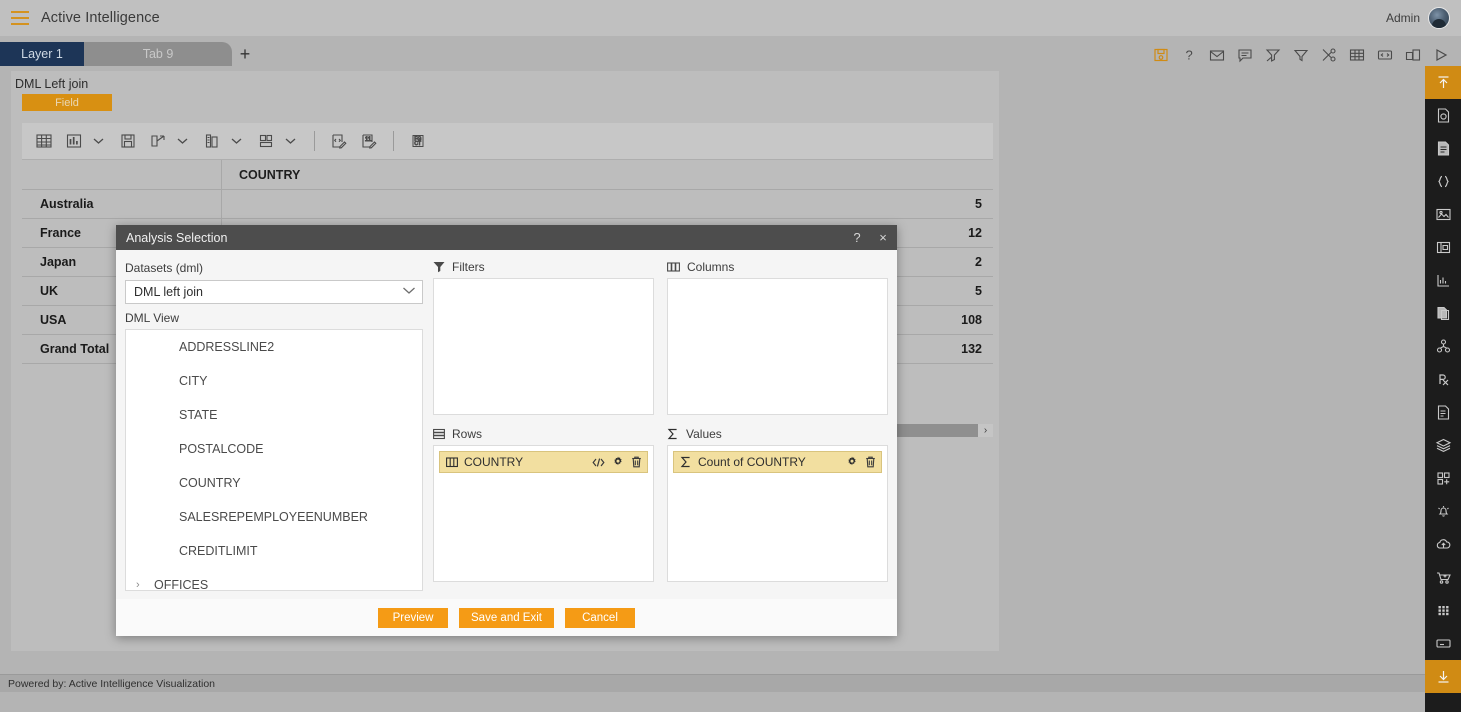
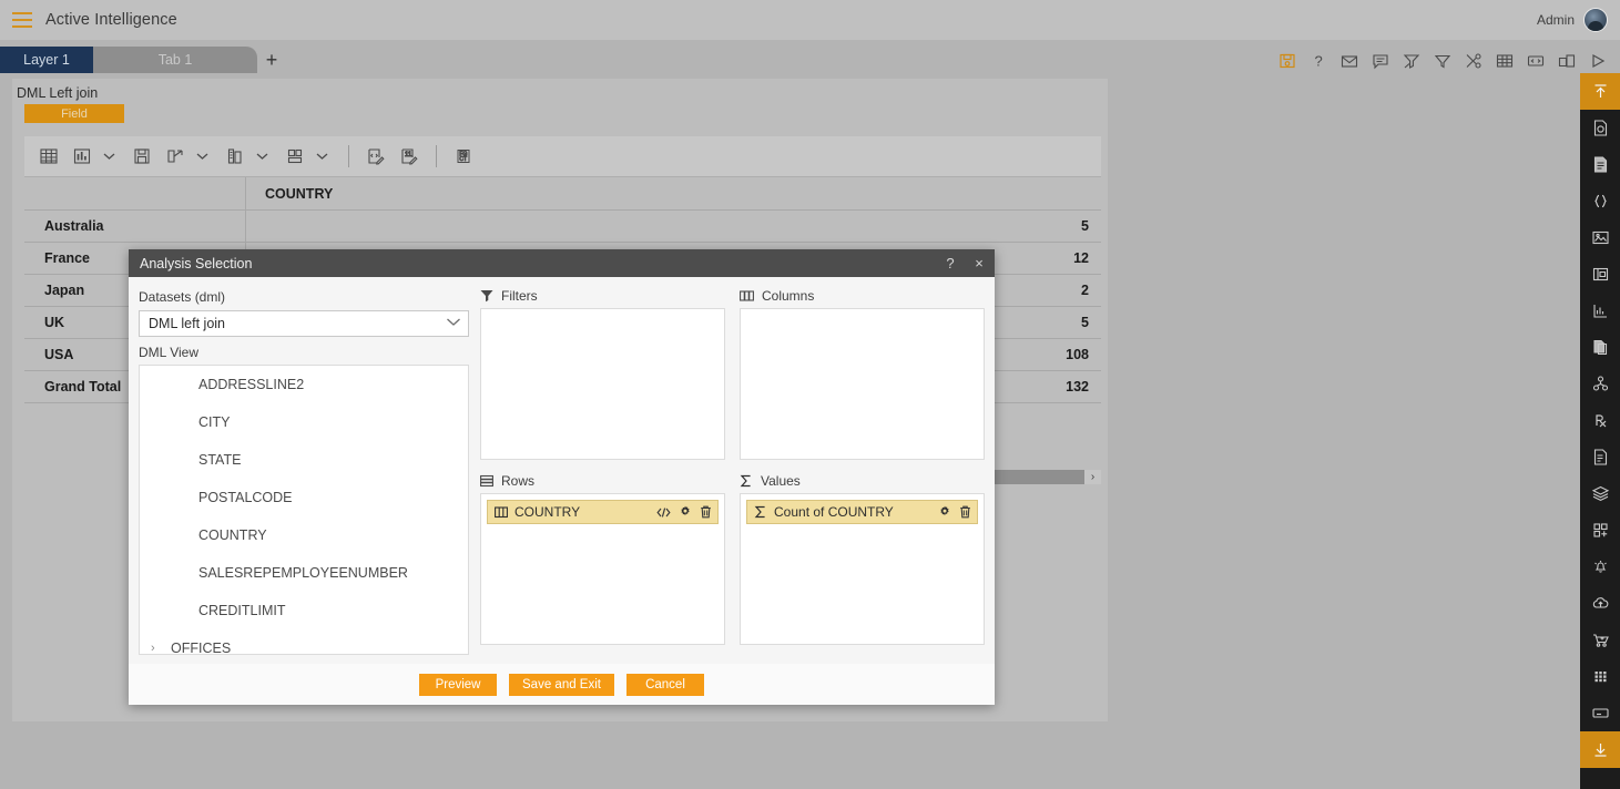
  Active Intelligence
  Admin
  Layer 1
- Tab 9
+ Tab 1
  +
  ?
  DML Left join
  Field
  COUNTRY
  Australia
  5
  France
  12
  Japan
  2
  UK
  5
  USA
  108
  Grand Total
  132
  ›
- Powered by: Active Intelligence Visualization
  Analysis Selection
  ?
  ×
  Datasets (dml)
  DML left join
  DML View
  ADDRESSLINE2
  CITY
  STATE
  POSTALCODE
  COUNTRY
  SALESREPEMPLOYEENUMBER
  CREDITLIMIT
  ›
  OFFICES
  Filters
  Columns
  Rows
  COUNTRY
  Values
  Count of COUNTRY
  Preview
  Save and Exit
  Cancel
